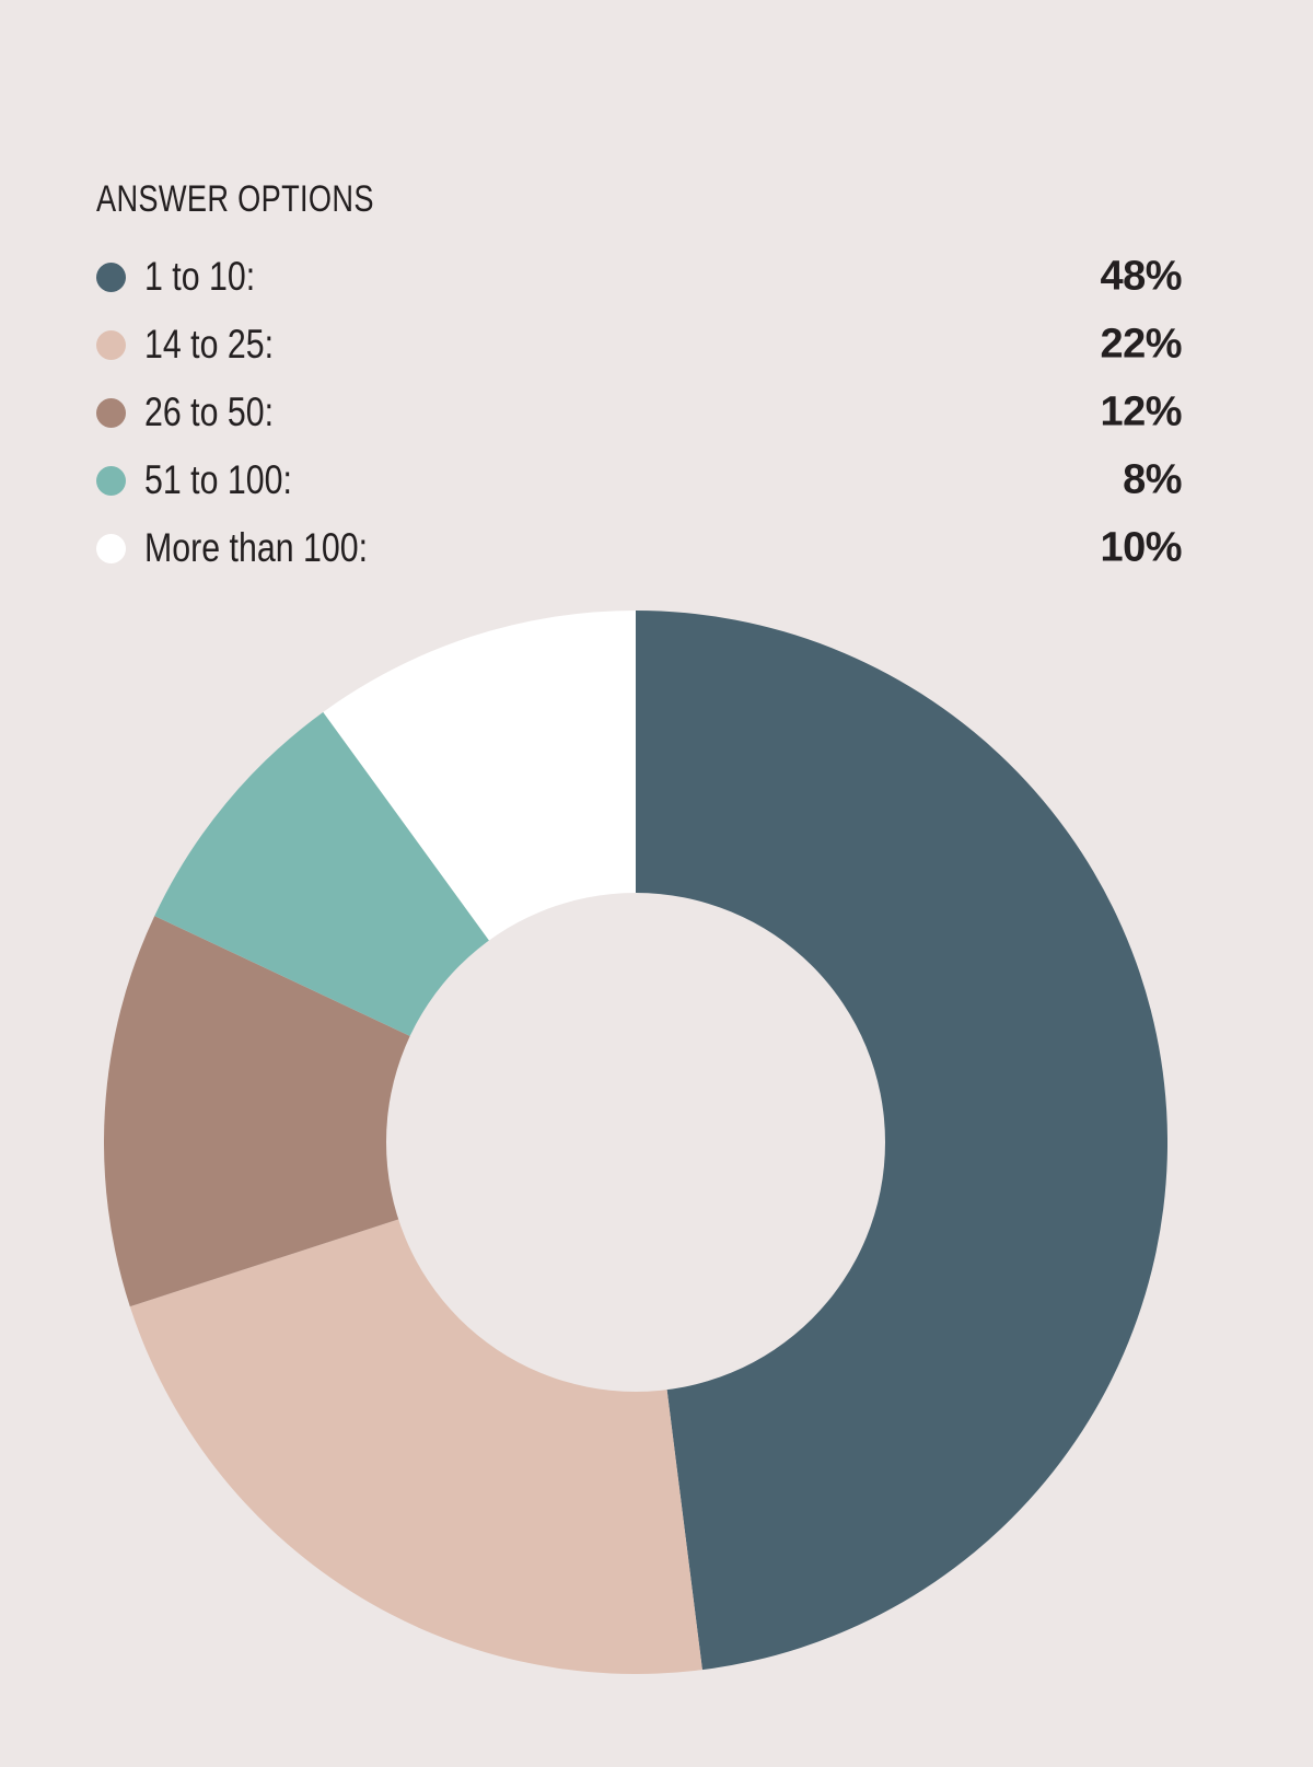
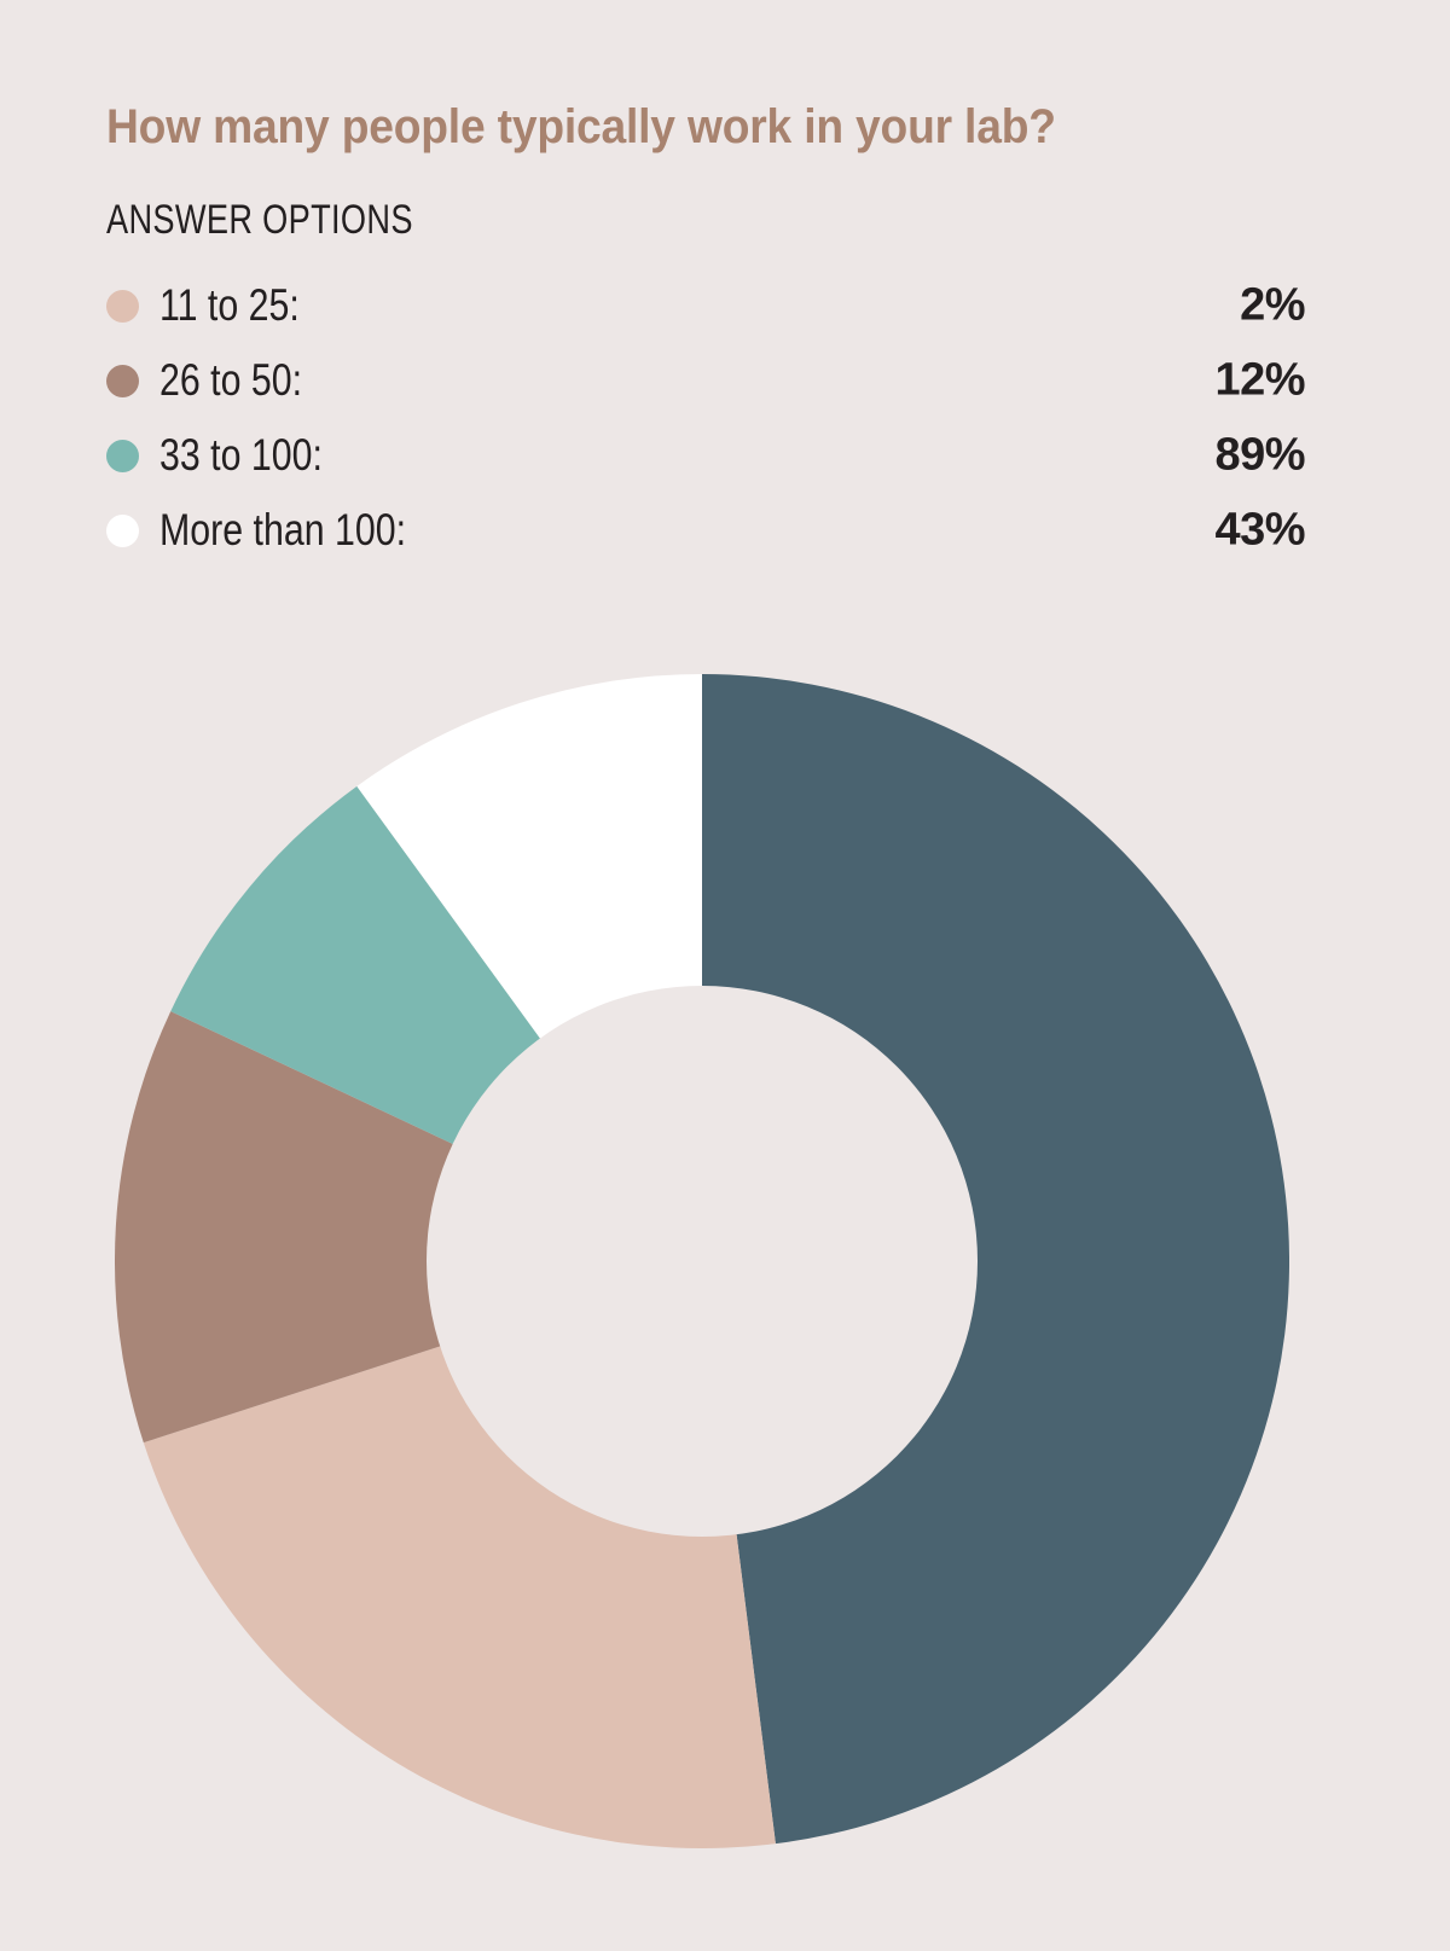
+ How many people typically work in your lab?
  ANSWER OPTIONS
- 1 to 10:
- 48%
- 14 to 25:
+ 11 to 25:
- 22%
+ 2%
  26 to 50:
  12%
- 51 to 100:
+ 33 to 100:
- 8%
+ 89%
  More than 100:
- 10%
+ 43%
